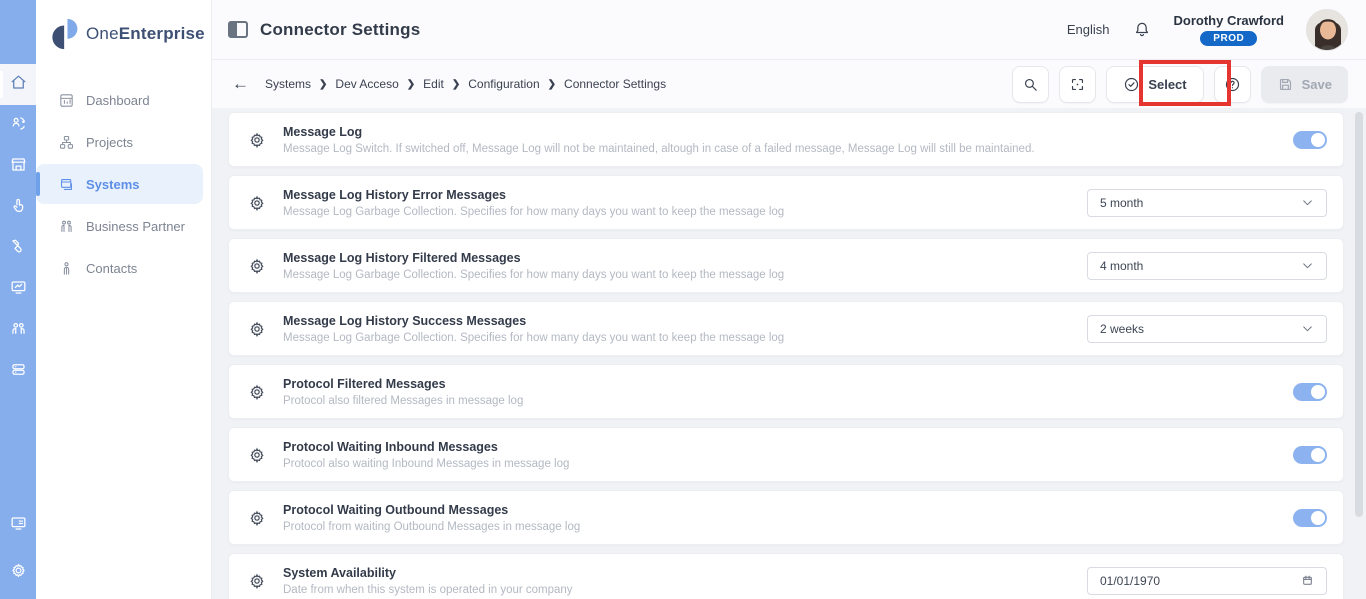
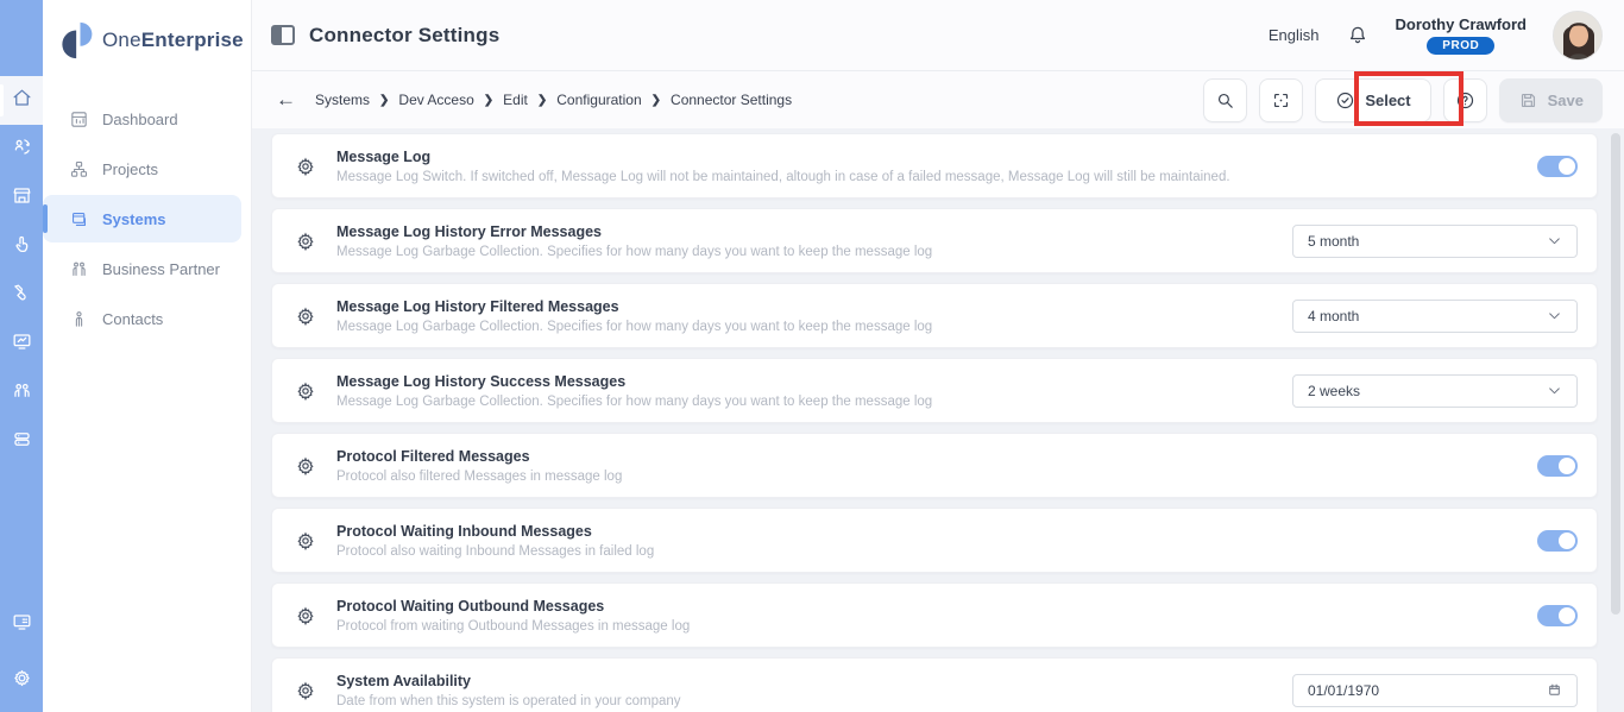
  OneEnterprise
  Dashboard
  Projects
  Systems
  Business Partner
  Contacts
  Connector Settings
  English
  Dorothy Crawford
  PROD
  ←
  Systems
  ❯
  Dev Acceso
  ❯
  Edit
  ❯
  Configuration
  ❯
  Connector Settings
  Select
  Save
  Message Log
  Message Log Switch. If switched off, Message Log will not be maintained, altough in case of a failed message, Message Log will still be maintained.
  Message Log History Error Messages
  Message Log Garbage Collection. Specifies for how many days you want to keep the message log
  5 month
  Message Log History Filtered Messages
  Message Log Garbage Collection. Specifies for how many days you want to keep the message log
  4 month
  Message Log History Success Messages
  Message Log Garbage Collection. Specifies for how many days you want to keep the message log
  2 weeks
  Protocol Filtered Messages
  Protocol also filtered Messages in message log
  Protocol Waiting Inbound Messages
- Protocol also waiting Inbound Messages in message log
+ Protocol also waiting Inbound Messages in failed log
  Protocol Waiting Outbound Messages
  Protocol from waiting Outbound Messages in message log
  System Availability
  Date from when this system is operated in your company
  01/01/1970
